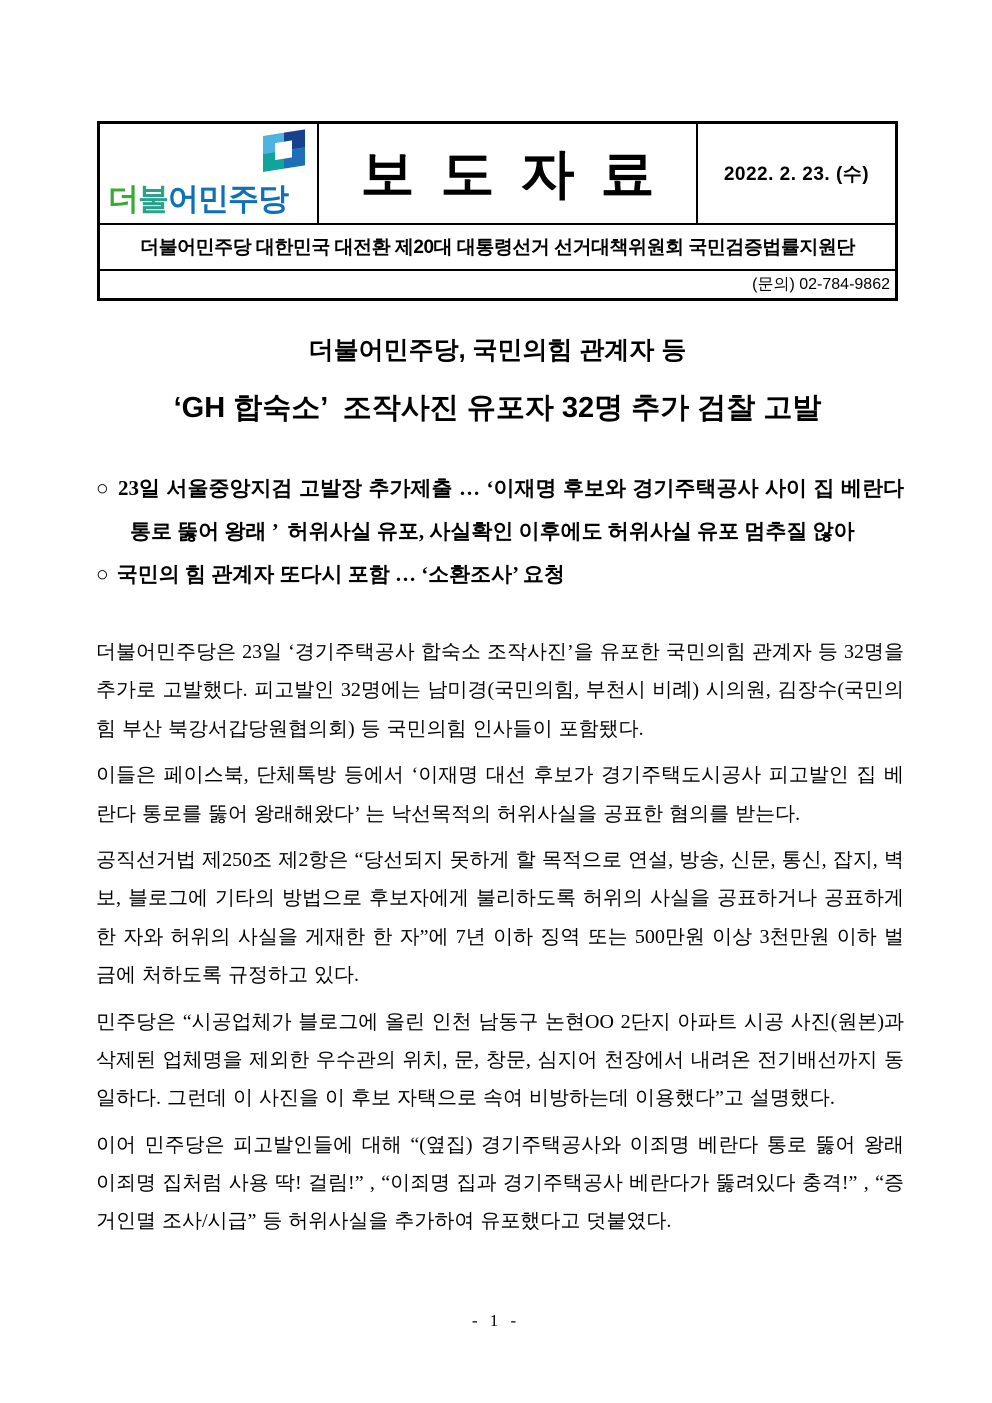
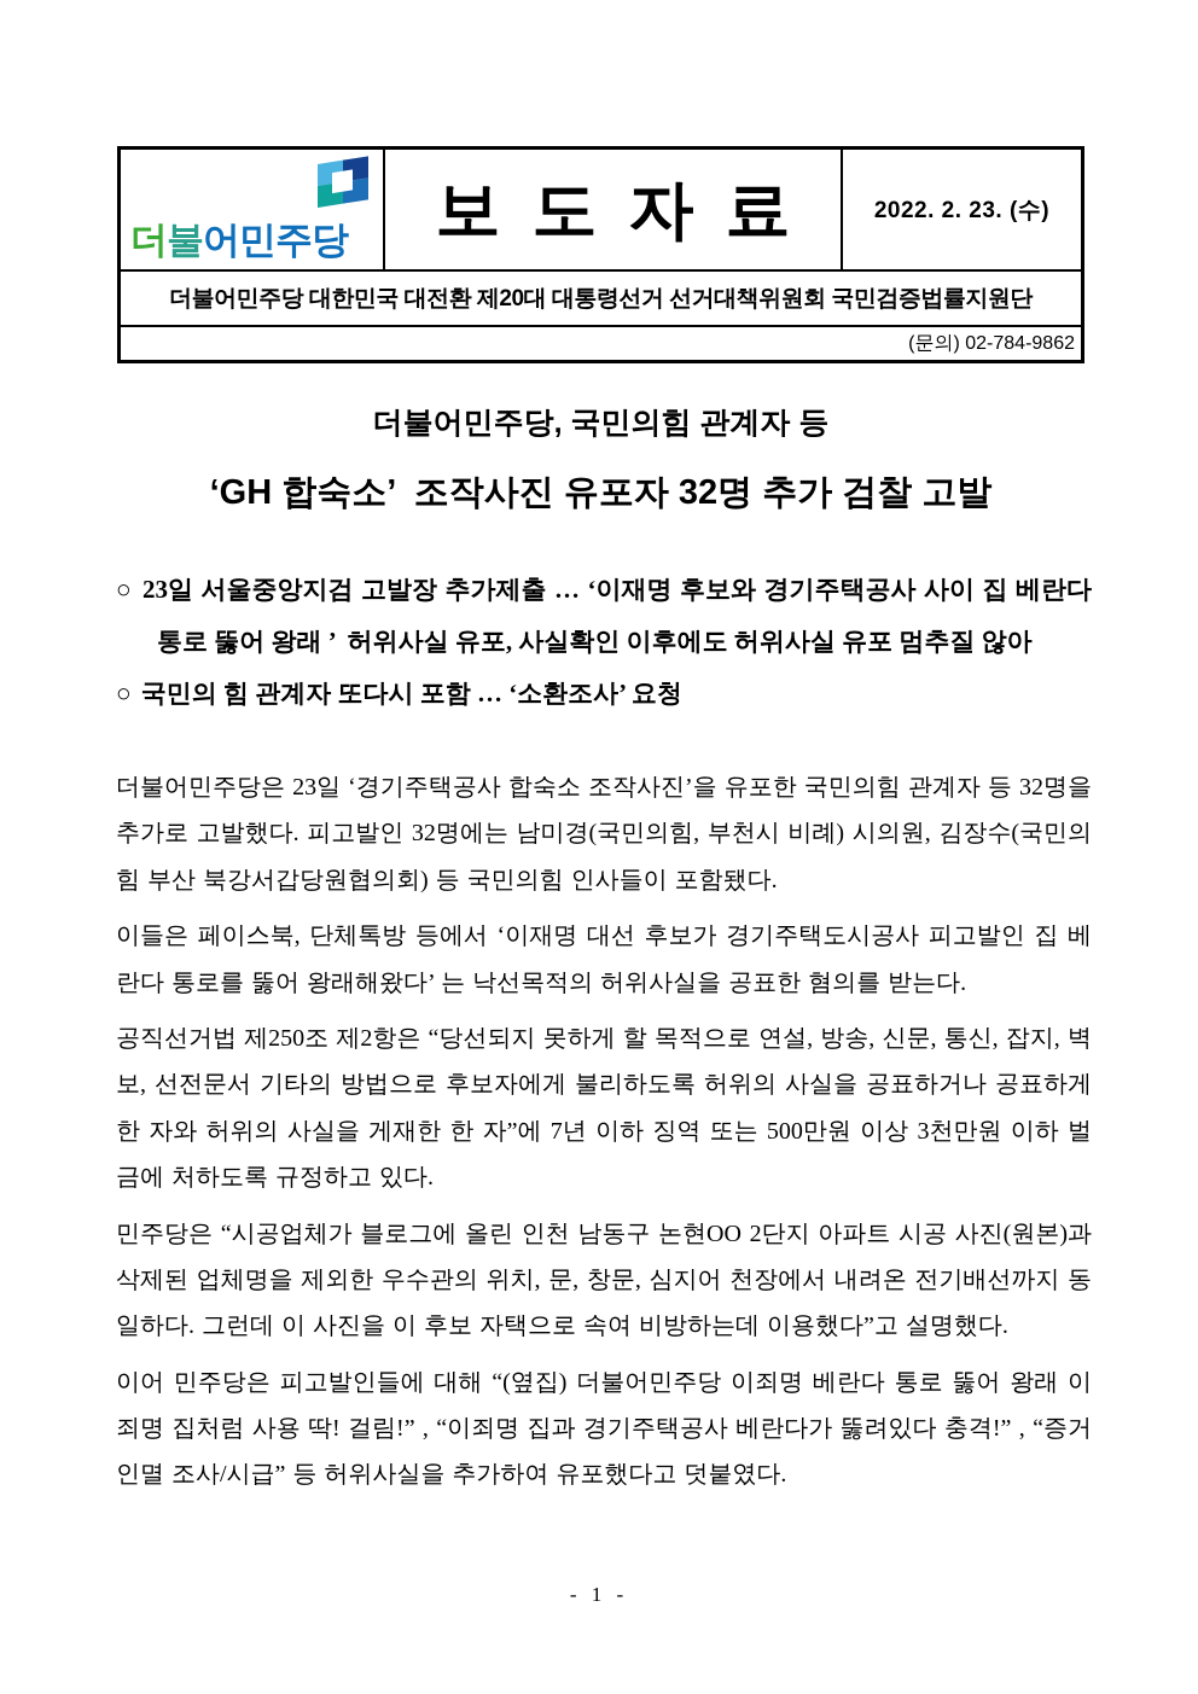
  더불어민주당
  보도자료
  2022. 2. 23. (수)
  더불어민주당 대한민국 대전환 제20대 대통령선거 선거대책위원회 국민검증법률지원단
  (문의) 02-784-9862
  더불어민주당, 국민의힘 관계자 등
  ‘GH 합숙소’ 조작사진 유포자 32명 추가 검찰 고발
  ○ 23일 서울중앙지검 고발장 추가제출 … ‘이재명 후보와 경기주택공사 사이 집 베란다 통로 뚫어 왕래 ’ 허위사실 유포, 사실확인 이후에도 허위사실 유포 멈추질 않아
  ○ 국민의 힘 관계자 또다시 포함 … ‘소환조사’ 요청
  더불어민주당은 23일 ‘경기주택공사 합숙소 조작사진’을 유포한 국민의힘 관계자 등 32명을 추가로 고발했다. 피고발인 32명에는 남미경(국민의힘, 부천시 비례) 시의원, 김장수(국민의힘 부산 북강서갑당원협의회) 등 국민의힘 인사들이 포함됐다.
  이들은 페이스북, 단체톡방 등에서 ‘이재명 대선 후보가 경기주택도시공사 피고발인 집 베란다 통로를 뚫어 왕래해왔다’ 는 낙선목적의 허위사실을 공표한 혐의를 받는다.
- 공직선거법 제250조 제2항은 “당선되지 못하게 할 목적으로 연설, 방송, 신문, 통신, 잡지, 벽보, 블로그에 기타의 방법으로 후보자에게 불리하도록 허위의 사실을 공표하거나 공표하게 한 자와 허위의 사실을 게재한 한 자”에 7년 이하 징역 또는 500만원 이상 3천만원 이하 벌금에 처하도록 규정하고 있다.
+ 공직선거법 제250조 제2항은 “당선되지 못하게 할 목적으로 연설, 방송, 신문, 통신, 잡지, 벽보, 선전문서 기타의 방법으로 후보자에게 불리하도록 허위의 사실을 공표하거나 공표하게 한 자와 허위의 사실을 게재한 한 자”에 7년 이하 징역 또는 500만원 이상 3천만원 이하 벌금에 처하도록 규정하고 있다.
  민주당은 “시공업체가 블로그에 올린 인천 남동구 논현OO 2단지 아파트 시공 사진(원본)과 삭제된 업체명을 제외한 우수관의 위치, 문, 창문, 심지어 천장에서 내려온 전기배선까지 동일하다. 그런데 이 사진을 이 후보 자택으로 속여 비방하는데 이용했다”고 설명했다.
- 이어 민주당은 피고발인들에 대해 “(옆집) 경기주택공사와 이죄명 베란다 통로 뚫어 왕래 이죄명 집처럼 사용 딱! 걸림!” , “이죄명 집과 경기주택공사 베란다가 뚫려있다 충격!” , “증거인멸 조사/시급” 등 허위사실을 추가하여 유포했다고 덧붙였다.
+ 이어 민주당은 피고발인들에 대해 “(옆집) 더불어민주당 이죄명 베란다 통로 뚫어 왕래 이죄명 집처럼 사용 딱! 걸림!” , “이죄명 집과 경기주택공사 베란다가 뚫려있다 충격!” , “증거인멸 조사/시급” 등 허위사실을 추가하여 유포했다고 덧붙였다.
  - 1 -
